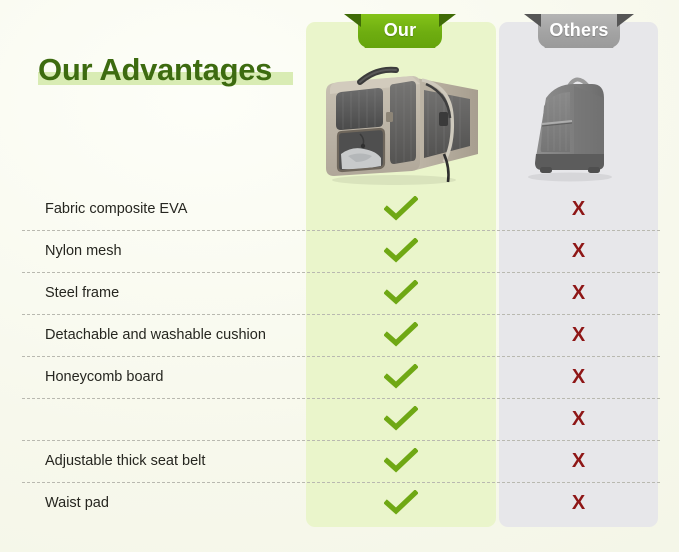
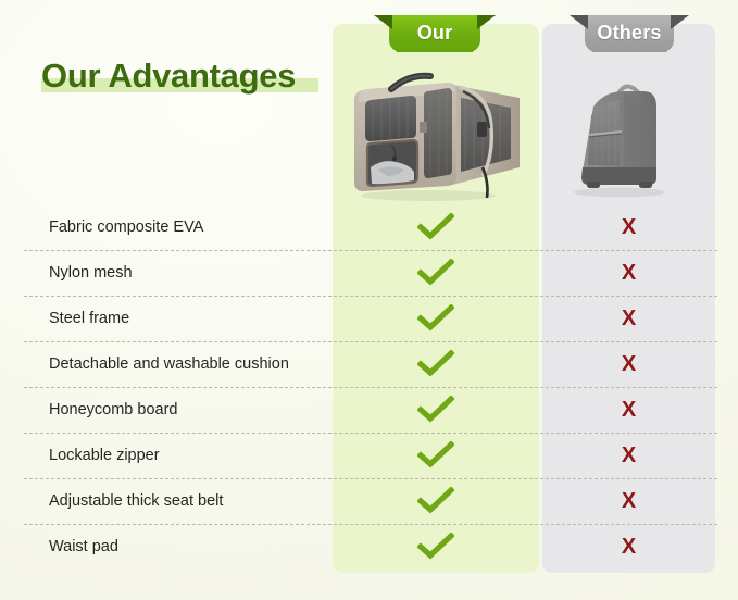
  Our Advantages
  Our
  Others
  Fabric composite EVA
  X
  Nylon mesh
  X
  Steel frame
  X
  Detachable and washable cushion
  X
  Honeycomb board
  X
+ Lockable zipper
  X
  Adjustable thick seat belt
  X
  Waist pad
  X
